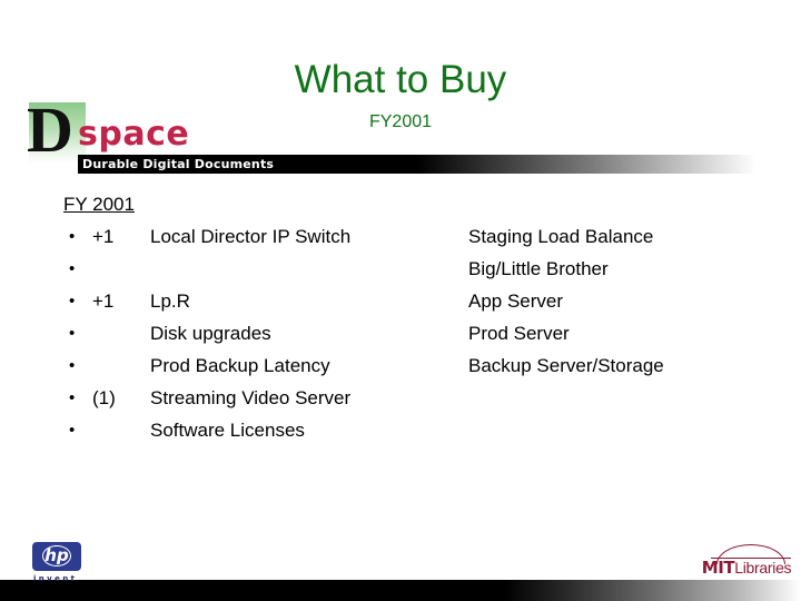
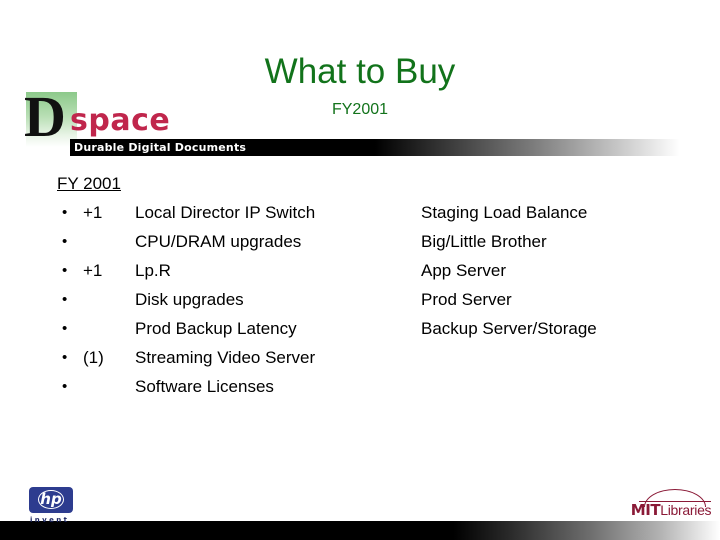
  What to Buy
  FY2001
  D
  space
  Durable Digital Documents
  FY 2001
  •
  +1
  Local Director IP Switch
  •
+ CPU/DRAM upgrades
  •
  +1
  Lp.R
  •
  Disk upgrades
  •
  Prod Backup Latency
  •
  (1)
  Streaming Video Server
  •
  Software Licenses
  Staging Load Balance
  Big/Little Brother
  App Server
  Prod Server
  Backup Server/Storage
  hp
  invent
  MITLibraries
